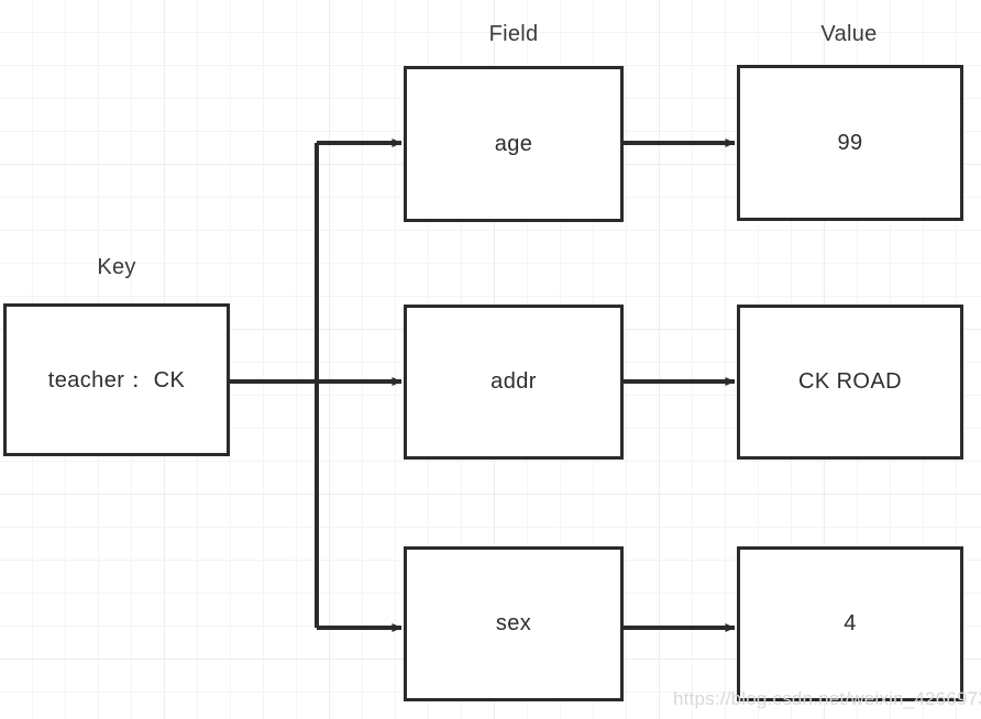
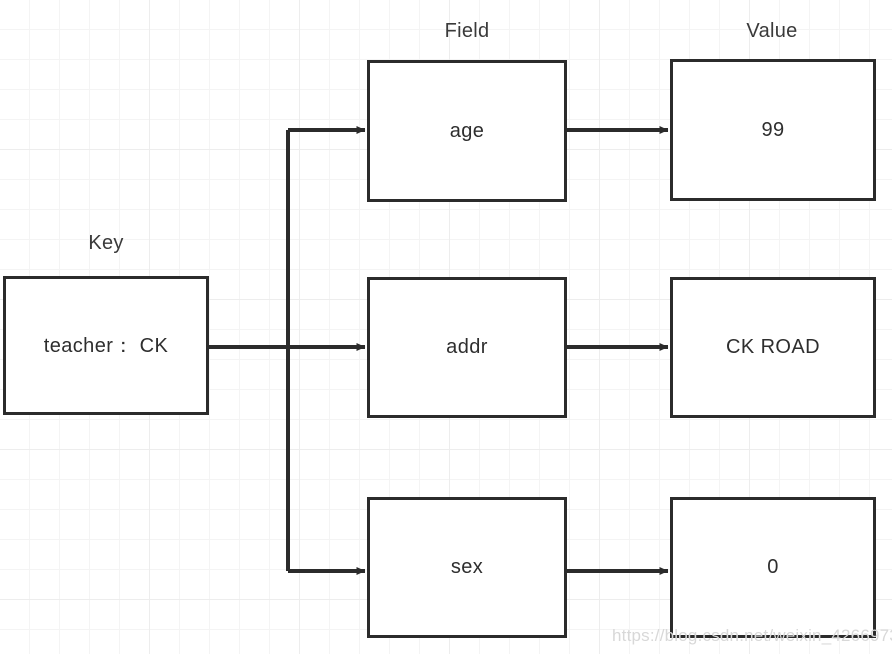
  Key
  Field
  Value
  teacher： CK
  age
  addr
  sex
  99
  CK ROAD
- 4
+ 0
  https://blog.csdn.net/weixin_426697
